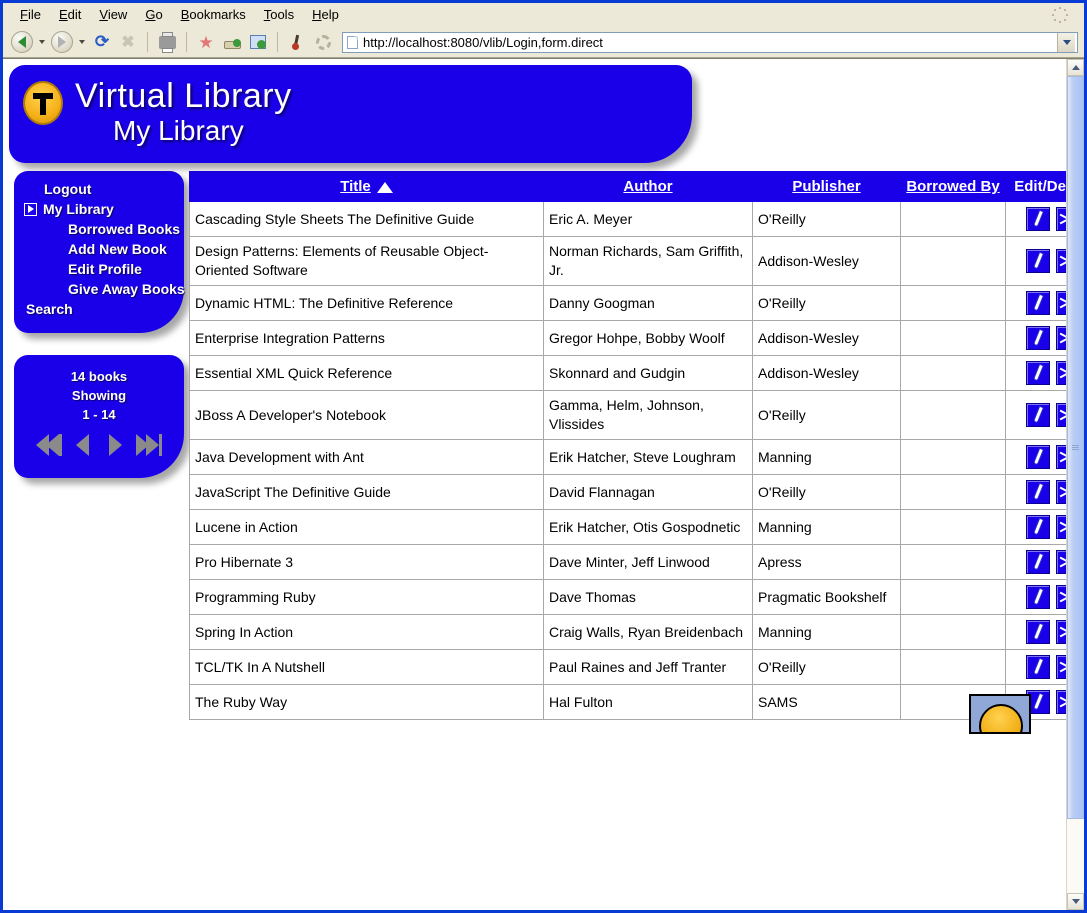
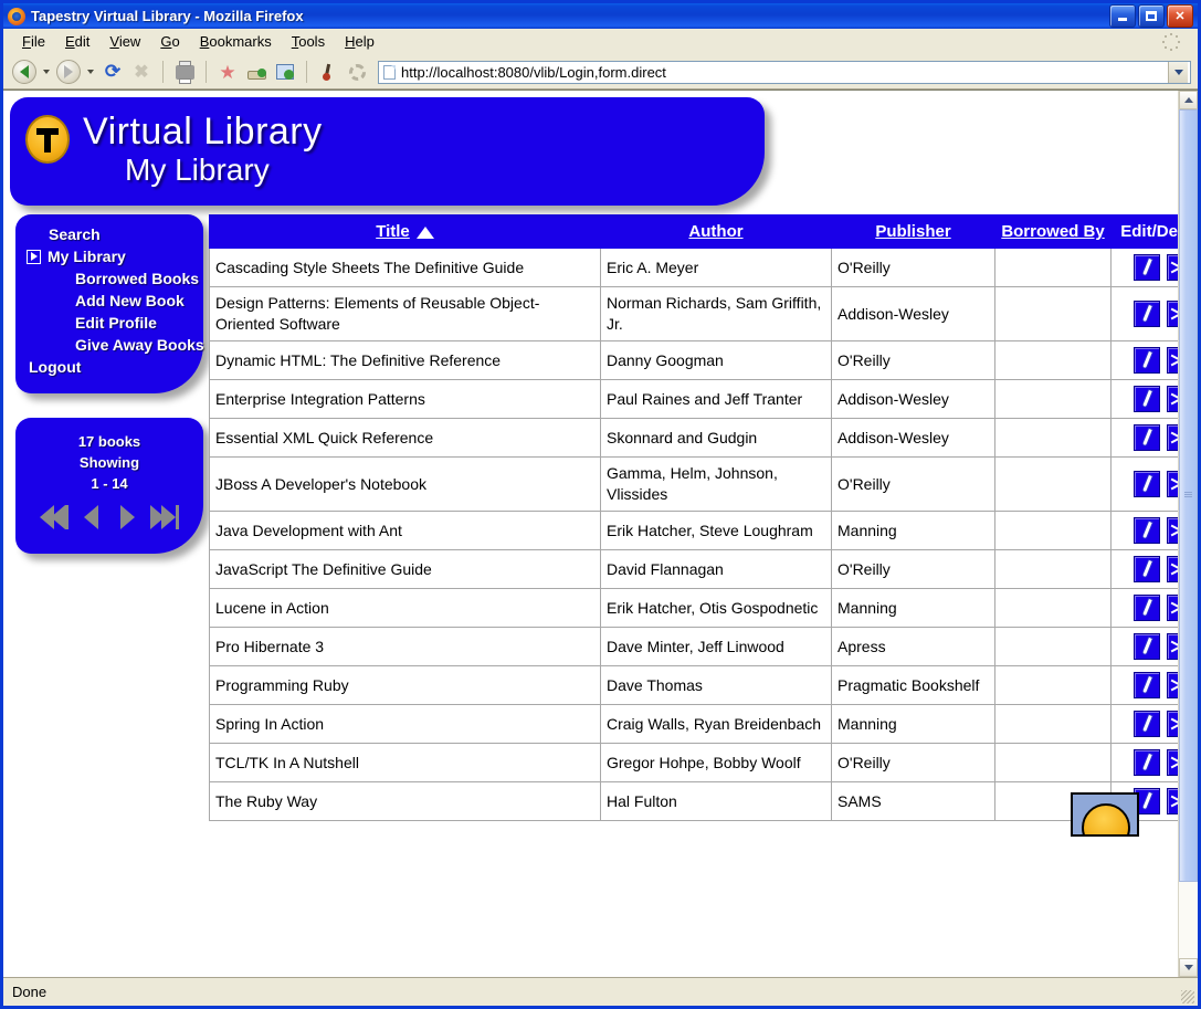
+ Tapestry Virtual Library - Mozilla Firefox
+ ✕
  File
  Edit
  View
  Go
  Bookmarks
  Tools
  Help
  ⟳
  ✖
  ★
  http://localhost:8080/vlib/Login,form.direct
  Virtual Library
  My Library
- Logout
+ Search
  My Library
  Borrowed Books
  Add New Book
  Edit Profile
  Give Away Books
- Search
+ Logout
- 14 books
+ 17 books
  Showing
  1 - 14
  Title	Author	Publisher	Borrowed By	Edit/De
  Cascading Style Sheets The Definitive Guide	Eric A. Meyer	O'Reilly
  Design Patterns: Elements of Reusable Object-Oriented Software	Norman Richards, Sam Griffith, Jr.	Addison-Wesley
  Dynamic HTML: The Definitive Reference	Danny Googman	O'Reilly
- Enterprise Integration Patterns	Gregor Hohpe, Bobby Woolf	Addison-Wesley
+ Enterprise Integration Patterns	Paul Raines and Jeff Tranter	Addison-Wesley
  Essential XML Quick Reference	Skonnard and Gudgin	Addison-Wesley
  JBoss A Developer's Notebook	Gamma, Helm, Johnson, Vlissides	O'Reilly
  Java Development with Ant	Erik Hatcher, Steve Loughram	Manning
  JavaScript The Definitive Guide	David Flannagan	O'Reilly
  Lucene in Action	Erik Hatcher, Otis Gospodnetic	Manning
  Pro Hibernate 3	Dave Minter, Jeff Linwood	Apress
  Programming Ruby	Dave Thomas	Pragmatic Bookshelf
  Spring In Action	Craig Walls, Ryan Breidenbach	Manning
- TCL/TK In A Nutshell	Paul Raines and Jeff Tranter	O'Reilly
+ TCL/TK In A Nutshell	Gregor Hohpe, Bobby Woolf	O'Reilly
  The Ruby Way	Hal Fulton	SAMS
+ Done
